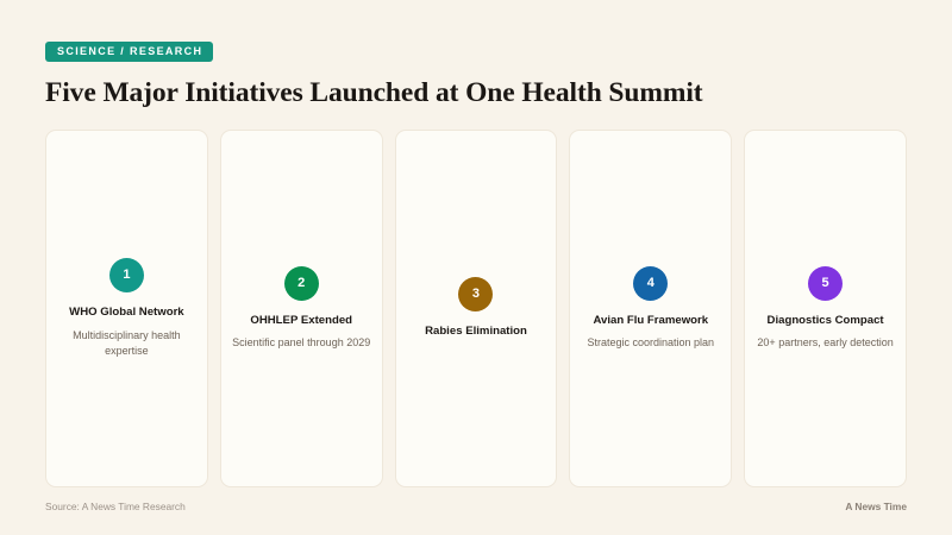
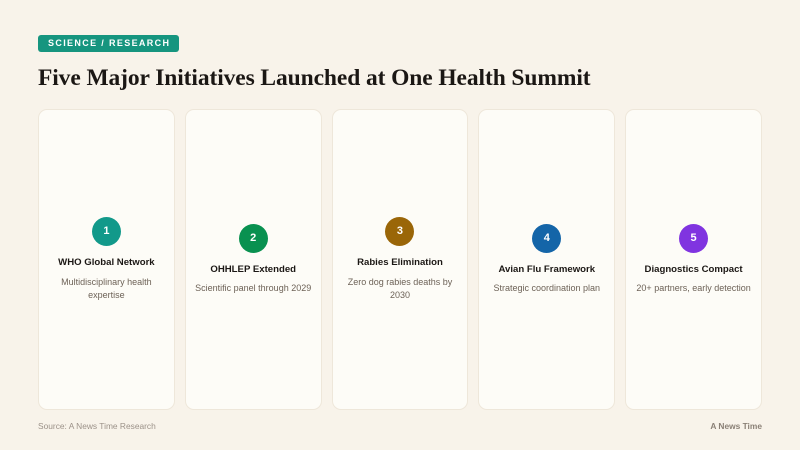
  SCIENCE / RESEARCH
  Five Major Initiatives Launched at One Health Summit
  1
  WHO Global Network
  Multidisciplinary health expertise
  2
  OHHLEP Extended
  Scientific panel through 2029
  3
  Rabies Elimination
+ Zero dog rabies deaths by 2030
  4
  Avian Flu Framework
  Strategic coordination plan
  5
  Diagnostics Compact
  20+ partners, early detection
  Source: A News Time Research
  A News Time
